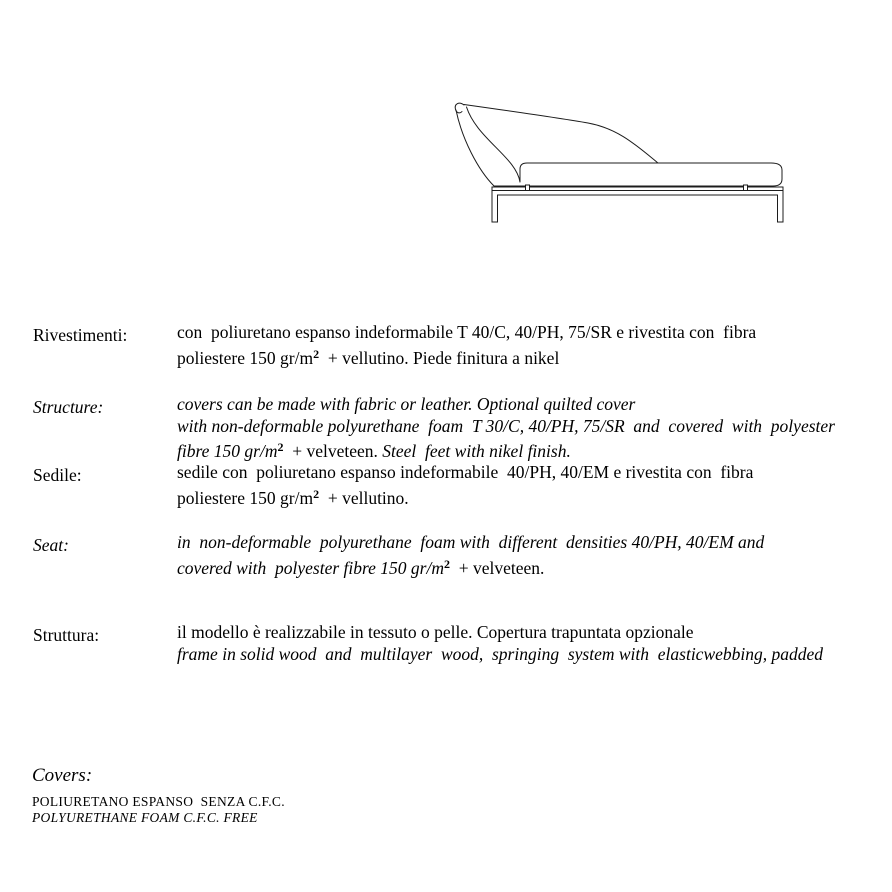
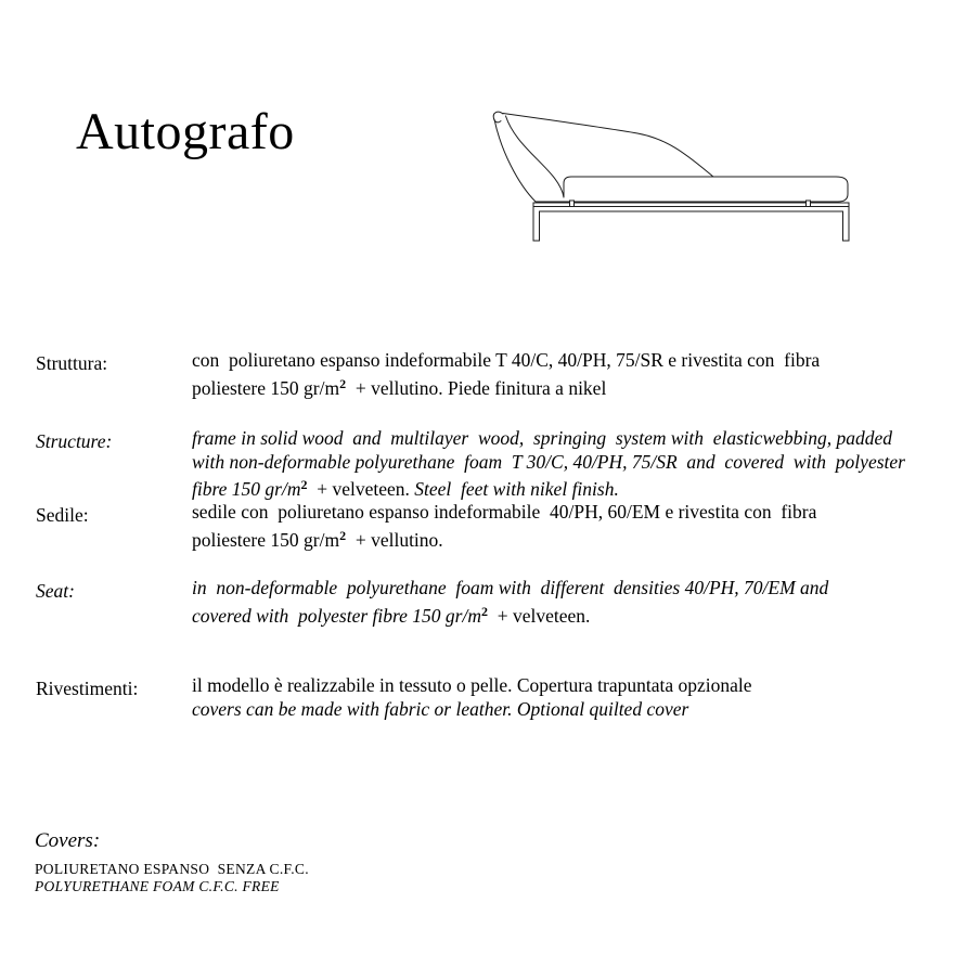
+ Autografo
- Rivestimenti:
+ Struttura:
  con poliuretano espanso indeformabile T 40/C, 40/PH, 75/SR e rivestita con fibra
  poliestere 150 gr/m2 + vellutino. Piede finitura a nikel
  Structure:
- covers can be made with fabric or leather. Optional quilted cover
+ frame in solid wood and multilayer wood, springing system with elasticwebbing, padded
  with non-deformable polyurethane foam T 30/C, 40/PH, 75/SR and covered with polyester
  fibre 150 gr/m2 + velveteen. Steel feet with nikel finish.
  Sedile:
- sedile con poliuretano espanso indeformabile 40/PH, 40/EM e rivestita con fibra
+ sedile con poliuretano espanso indeformabile 40/PH, 60/EM e rivestita con fibra
  poliestere 150 gr/m2 + vellutino.
  Seat:
- in non-deformable polyurethane foam with different densities 40/PH, 40/EM and
+ in non-deformable polyurethane foam with different densities 40/PH, 70/EM and
  covered with polyester fibre 150 gr/m2 + velveteen.
- Struttura:
+ Rivestimenti:
  il modello è realizzabile in tessuto o pelle. Copertura trapuntata opzionale
- frame in solid wood and multilayer wood, springing system with elasticwebbing, padded
+ covers can be made with fabric or leather. Optional quilted cover
  Covers:
  POLIURETANO ESPANSO SENZA C.F.C.
  POLYURETHANE FOAM C.F.C. FREE
